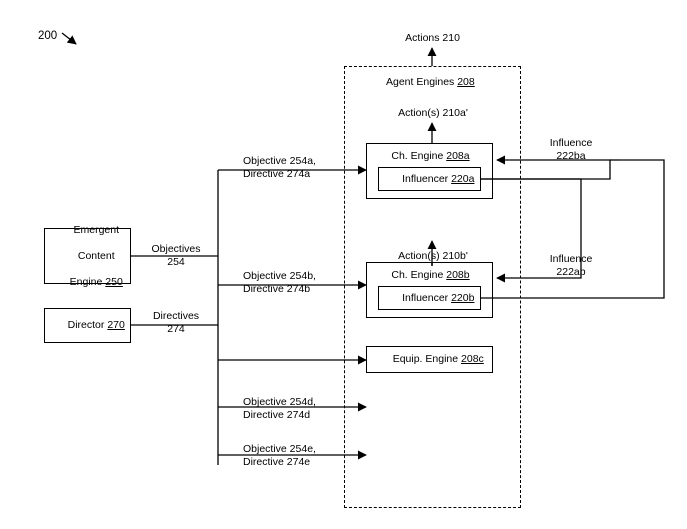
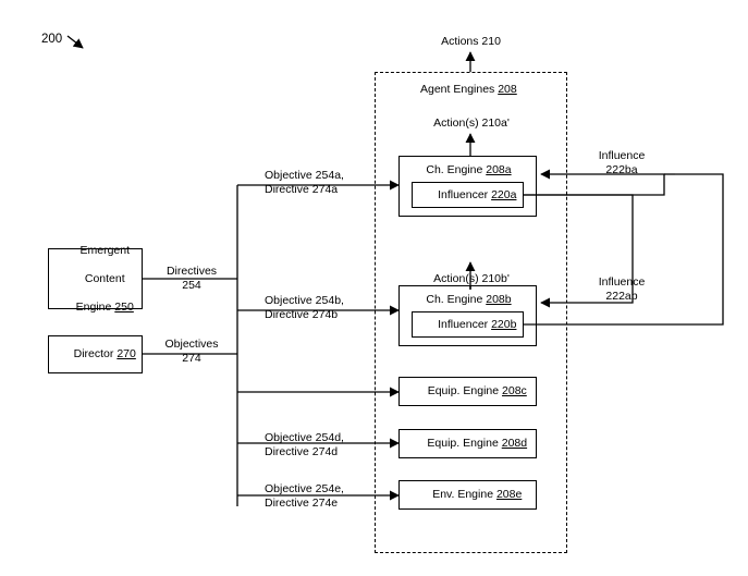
  200
  Actions 210
  Agent Engines 208
  Action(s) 210a'
  Action(s) 210b'
  Emergent
  Content
  Engine 250
  Director 270
- Objectives
+ Directives
  254
- Directives
+ Objectives
  274
  Objective 254a,
  Directive 274a
  Objective 254b,
  Directive 274b
  Objective 254d,
  Directive 274d
  Objective 254e,
  Directive 274e
  Ch. Engine 208a
  Influencer 220a
  Ch. Engine 208b
  Influencer 220b
  Equip. Engine 208c
+ Equip. Engine 208d
+ Env. Engine 208e
  Influence
  222ba
  Influence
  222ab
